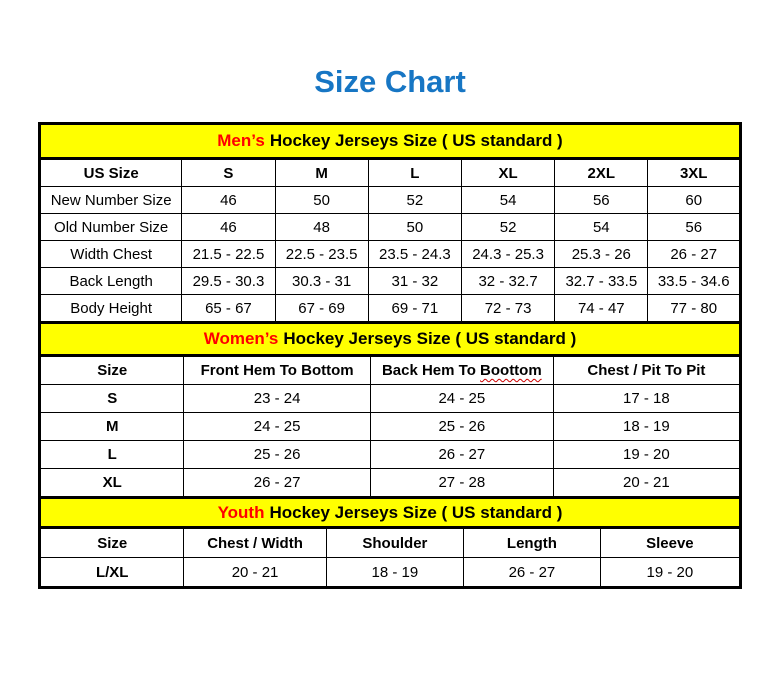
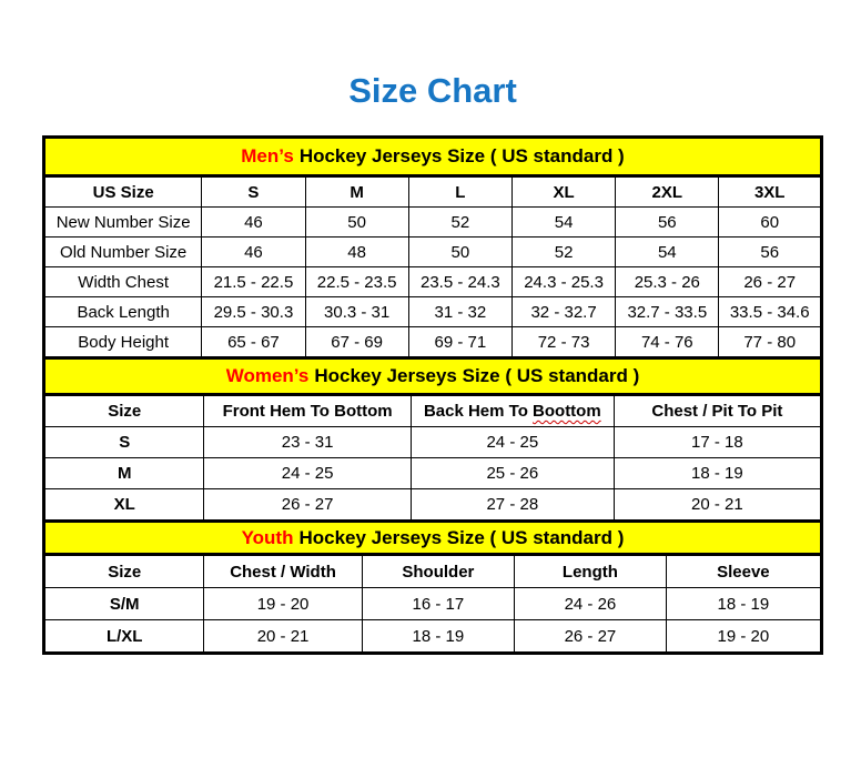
  Size Chart
  Men’s
  Hockey Jerseys Size ( US standard )
  US Size	S	M	L	XL	2XL	3XL
  New Number Size	46	50	52	54	56	60
  Old Number Size	46	48	50	52	54	56
  Width Chest	21.5 - 22.5	22.5 - 23.5	23.5 - 24.3	24.3 - 25.3	25.3 - 26	26 - 27
  Back Length	29.5 - 30.3	30.3 - 31	31 - 32	32 - 32.7	32.7 - 33.5	33.5 - 34.6
- Body Height	65 - 67	67 - 69	69 - 71	72 - 73	74 - 47	77 - 80
+ Body Height	65 - 67	67 - 69	69 - 71	72 - 73	74 - 76	77 - 80
  Women’s
  Hockey Jerseys Size ( US standard )
  Size	Front Hem To Bottom	Back Hem To Boottom	Chest / Pit To Pit
- S	23 - 24	24 - 25	17 - 18
+ S	23 - 31	24 - 25	17 - 18
  M	24 - 25	25 - 26	18 - 19
- L	25 - 26	26 - 27	19 - 20
  XL	26 - 27	27 - 28	20 - 21
  Youth
  Hockey Jerseys Size ( US standard )
  Size	Chest / Width	Shoulder	Length	Sleeve
+ S/M	19 - 20	16 - 17	24 - 26	18 - 19
  L/XL	20 - 21	18 - 19	26 - 27	19 - 20
